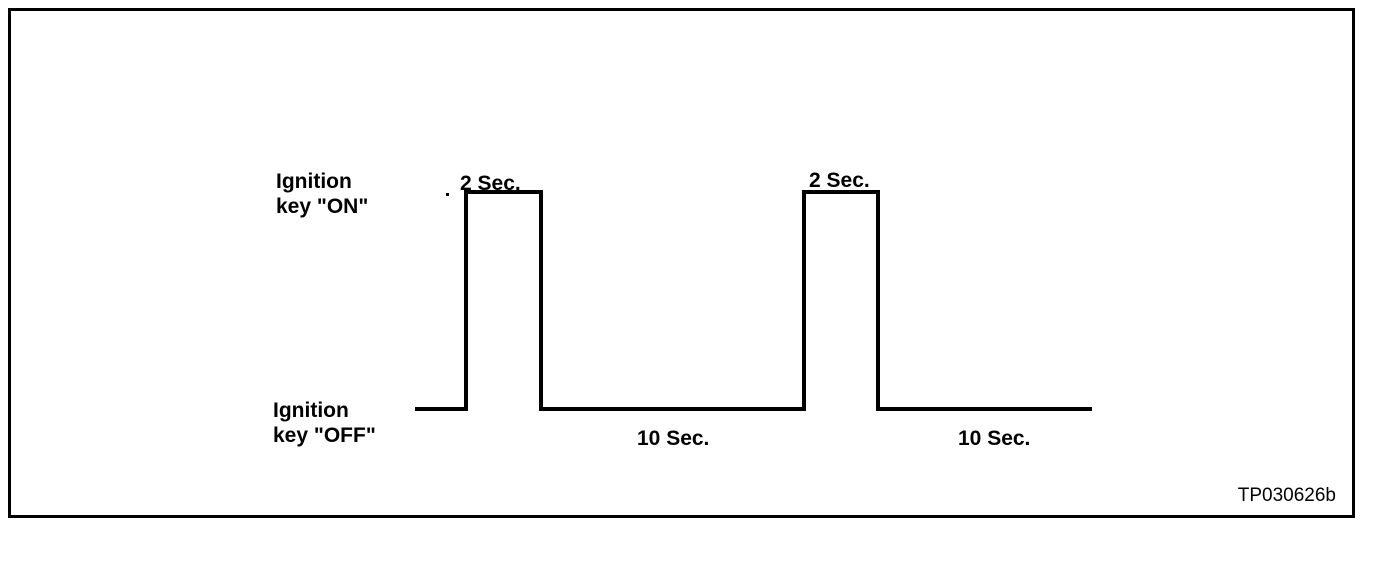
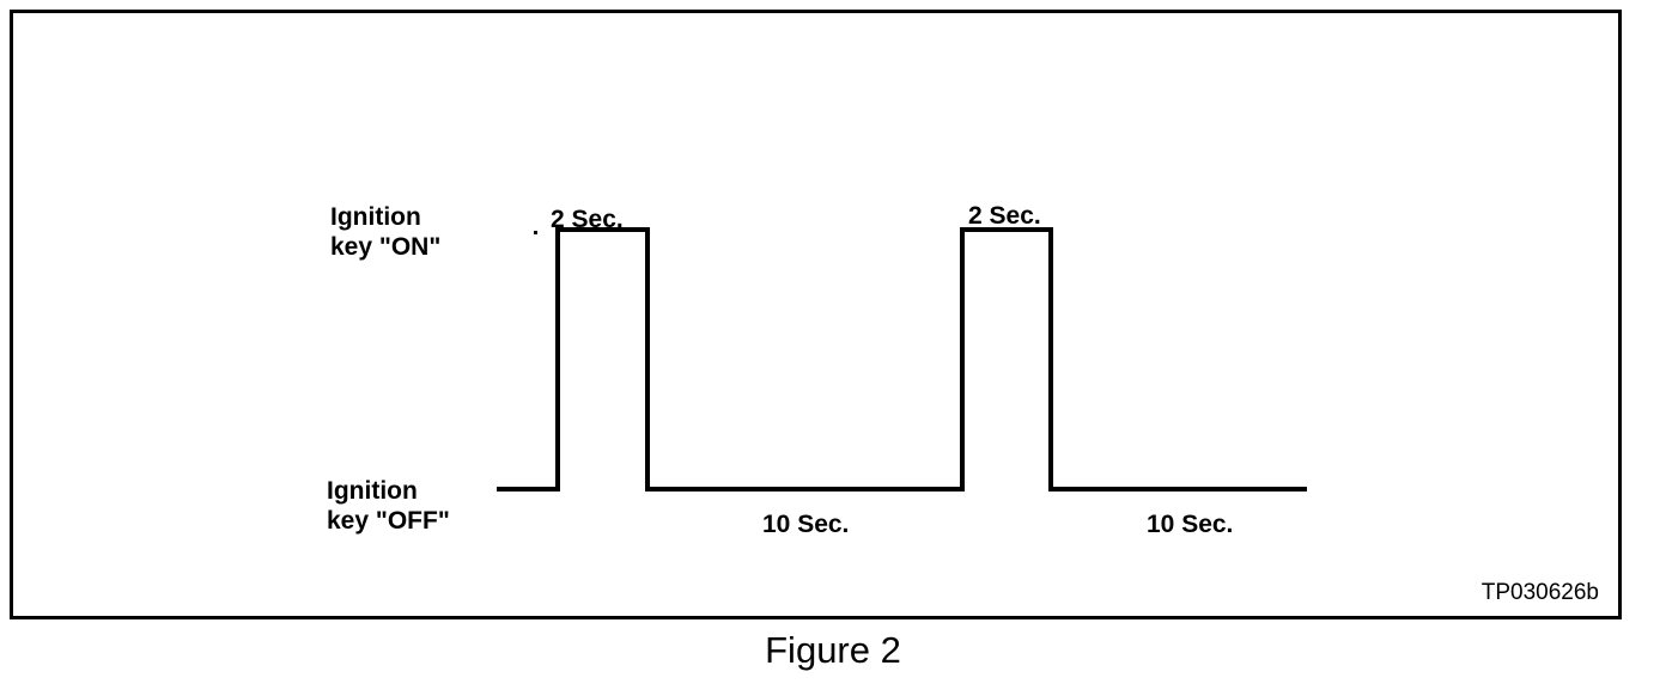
  Ignition
  key "ON"
  Ignition
  key "OFF"
  2 Sec.
  2 Sec.
  10 Sec.
  10 Sec.
  TP030626b
+ Figure 2
